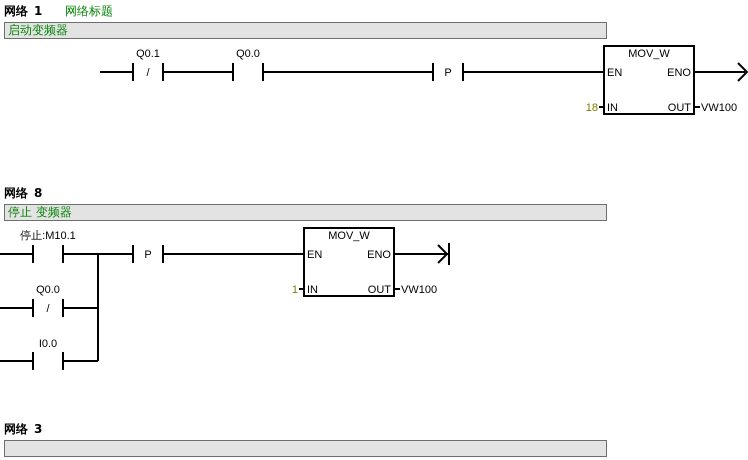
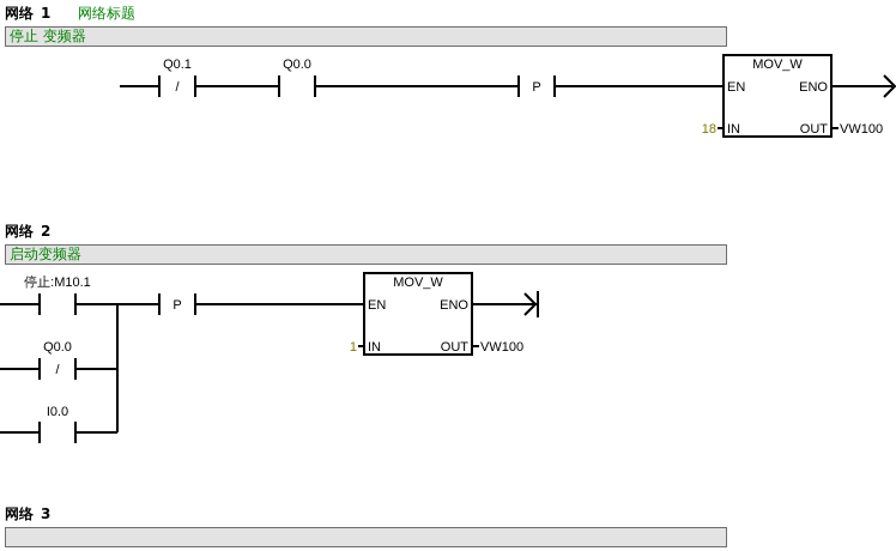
  网络 1
  网络标题
- 启动变频器
+ 停止 变频器
- 网络 8
+ 网络 2
- 停止 变频器
+ 启动变频器
  网络 3
  Q0.1
  /
  Q0.0
  P
  MOV_W
  EN
  ENO
  IN
  OUT
  18
  VW100
  停止:M10.1
  Q0.0
  /
  I0.0
  P
  MOV_W
  EN
  ENO
  IN
  OUT
  1
  VW100
